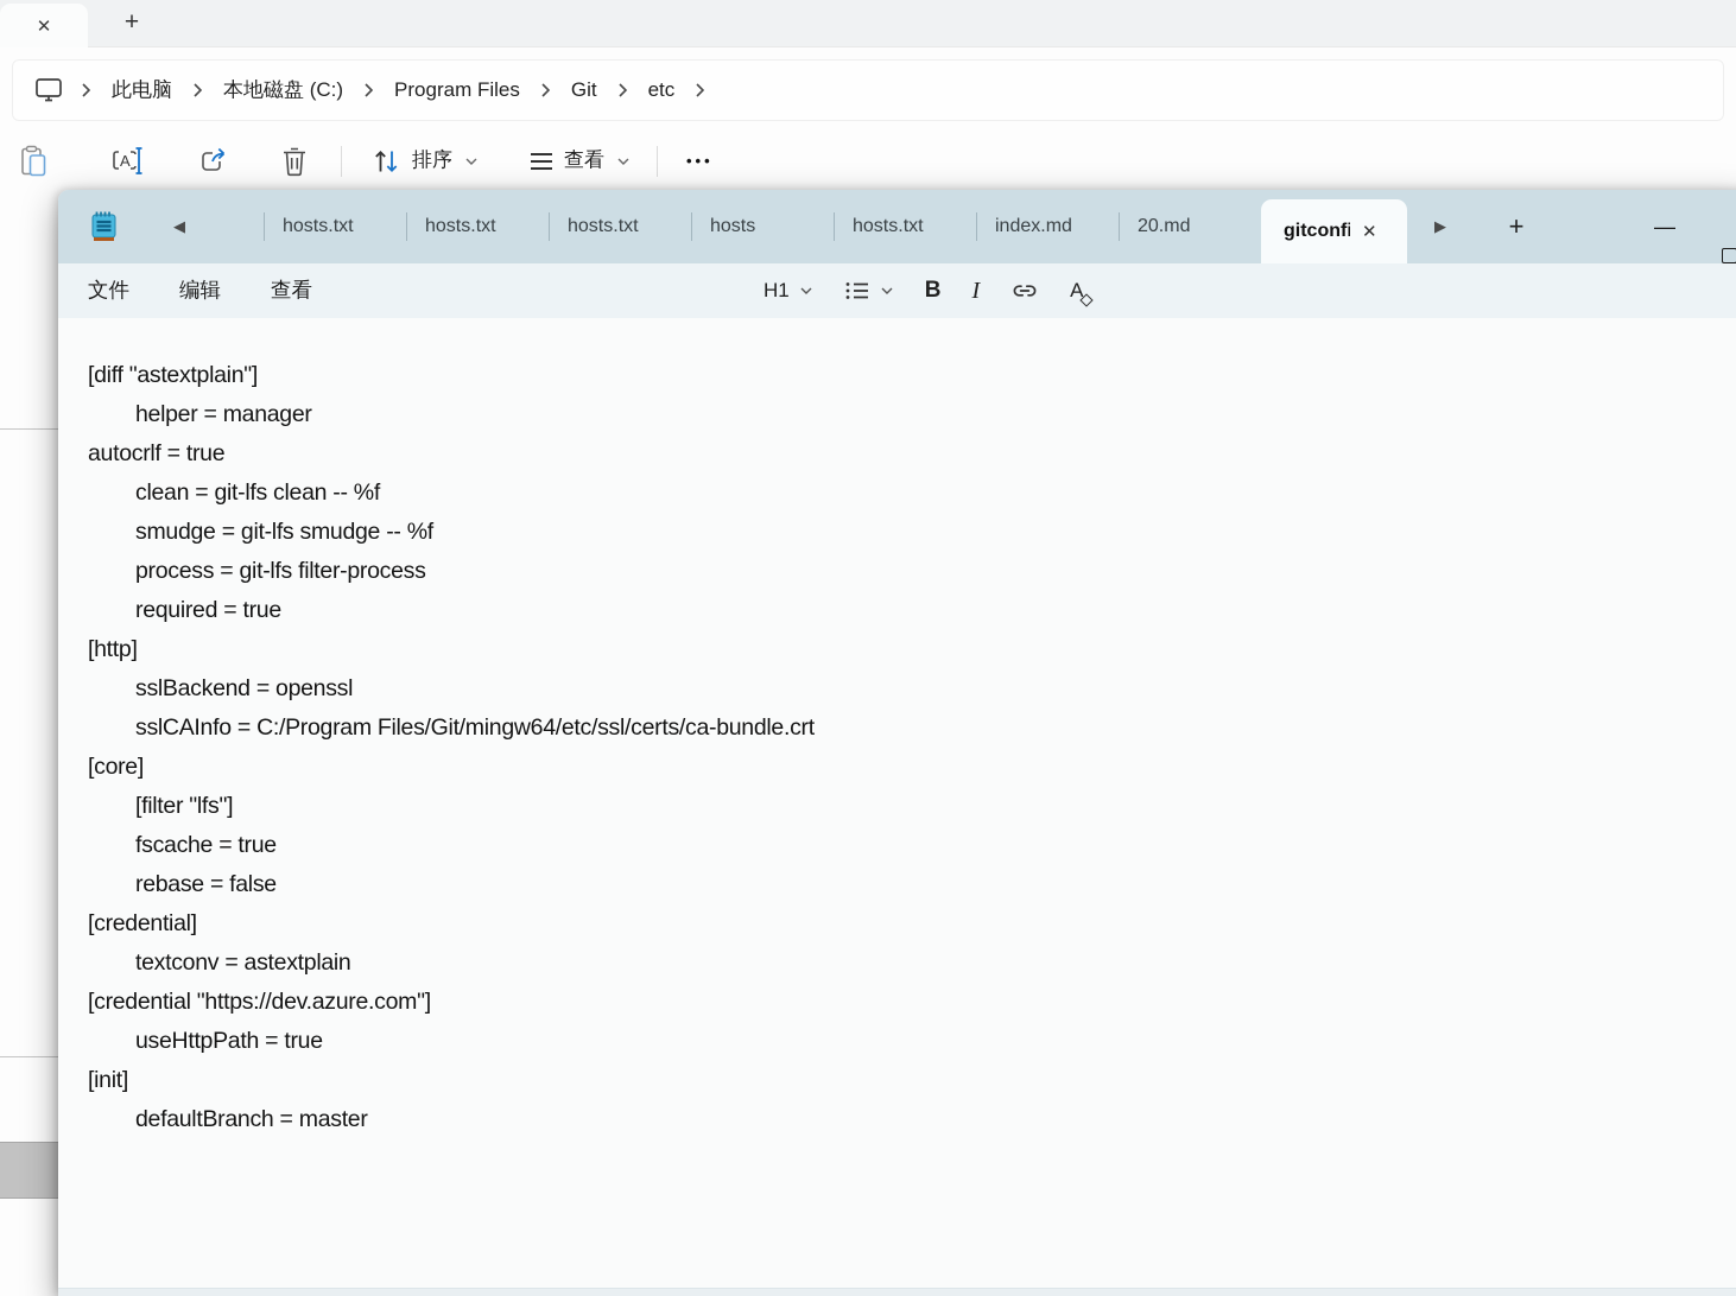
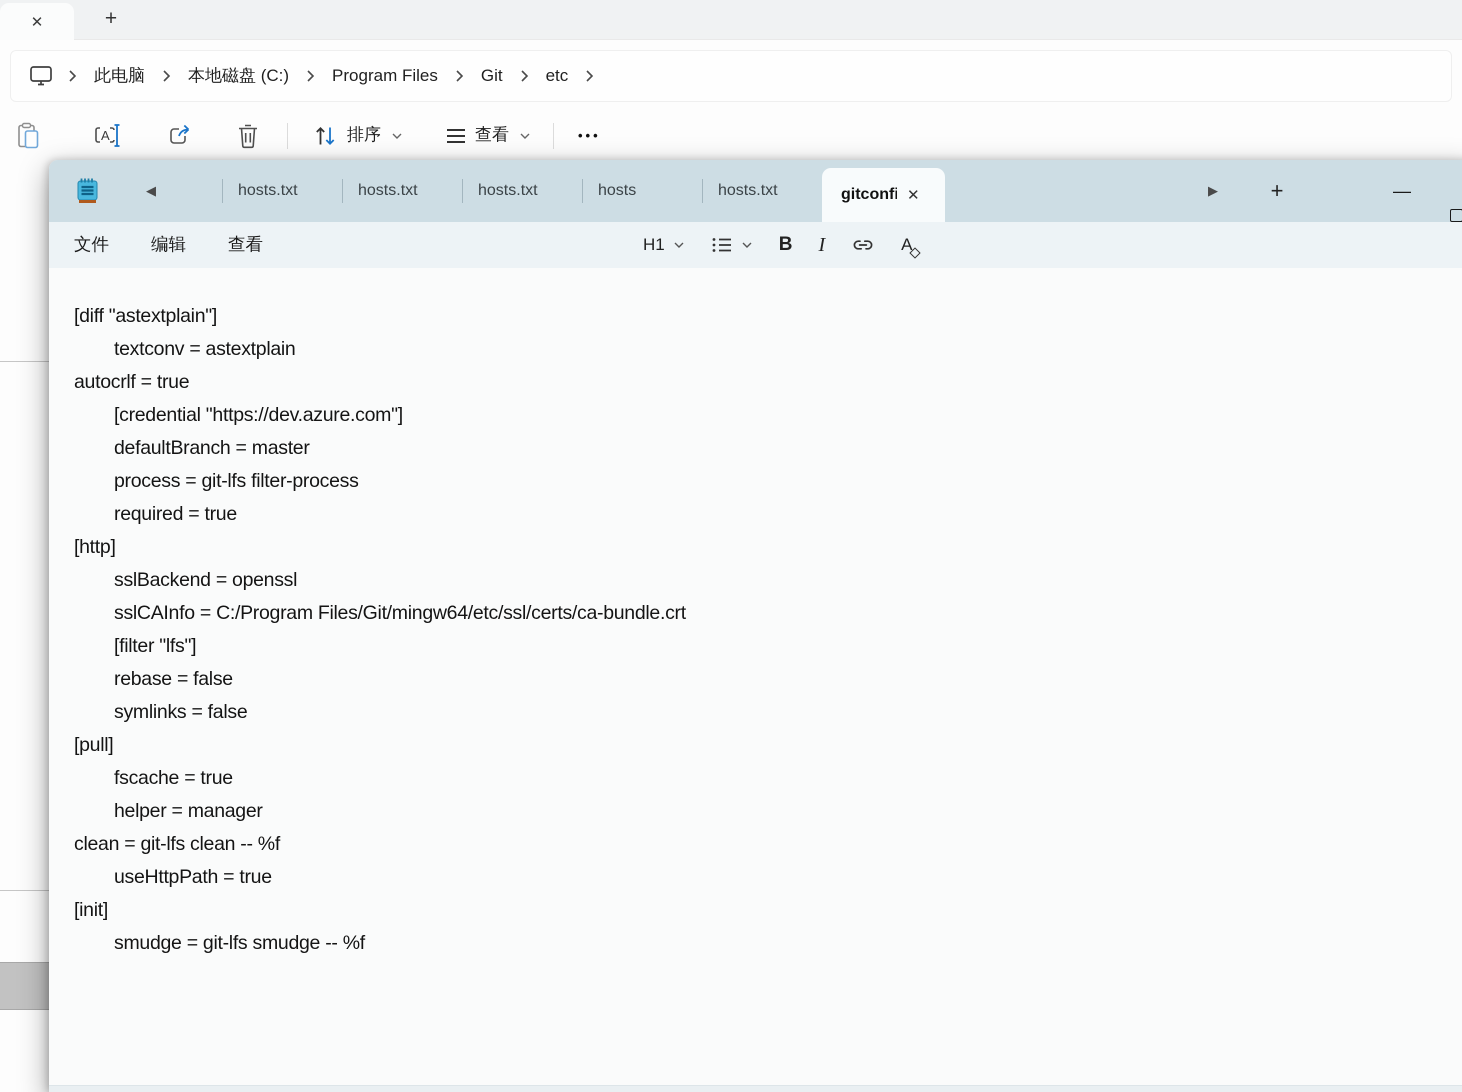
  ✕
  +
  此电脑
  本地磁盘 (C:)
  Program Files
  Git
  etc
  A
  排序
  查看
  •••
  ◀
  hosts.txt
  hosts.txt
  hosts.txt
  hosts
  hosts.txt
- index.md
- 20.md
  gitconfi
  ✕
  ▶
  +
  —
  文件
  编辑
  查看
  H1
  B
  I
  A
  [diff "astextplain"]
- helper = manager
+ textconv = astextplain
  autocrlf = true
- clean = git-lfs clean -- %f
+ [credential "https://dev.azure.com"]
- smudge = git-lfs smudge -- %f
+ defaultBranch = master
  process = git-lfs filter-process
  required = true
  [http]
  sslBackend = openssl
  sslCAInfo = C:/Program Files/Git/mingw64/etc/ssl/certs/ca-bundle.crt
- [core]
  [filter "lfs"]
- fscache = true
+ rebase = false
+ symlinks = false
+ [pull]
- rebase = false
+ fscache = true
- [credential]
- textconv = astextplain
+ helper = manager
- [credential "https://dev.azure.com"]
+ clean = git-lfs clean -- %f
  useHttpPath = true
  [init]
- defaultBranch = master
+ smudge = git-lfs smudge -- %f
